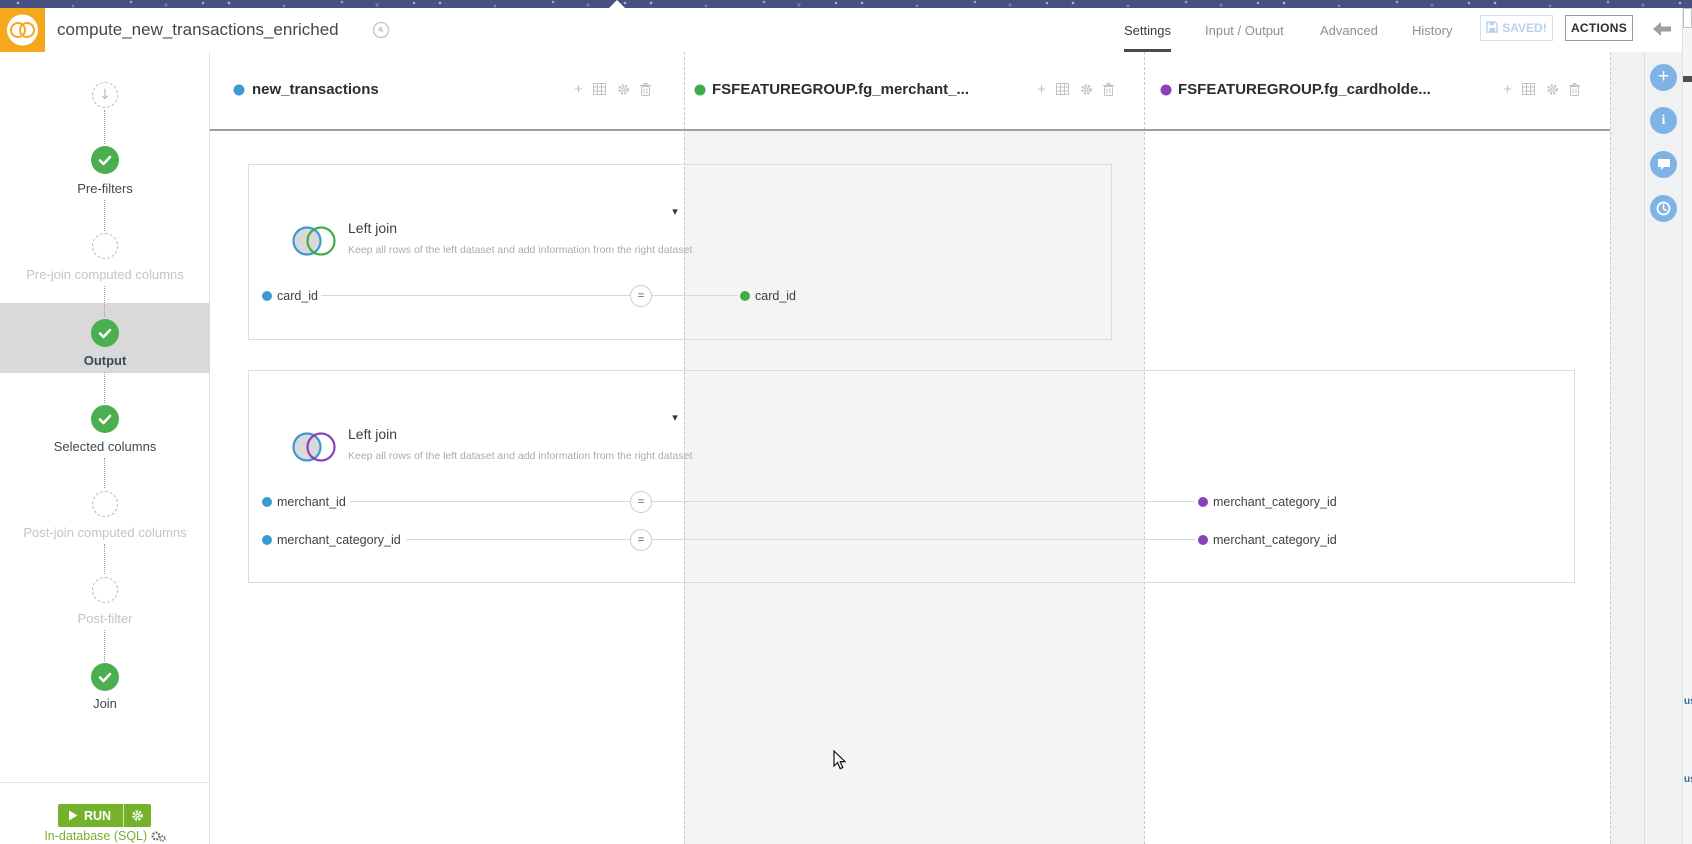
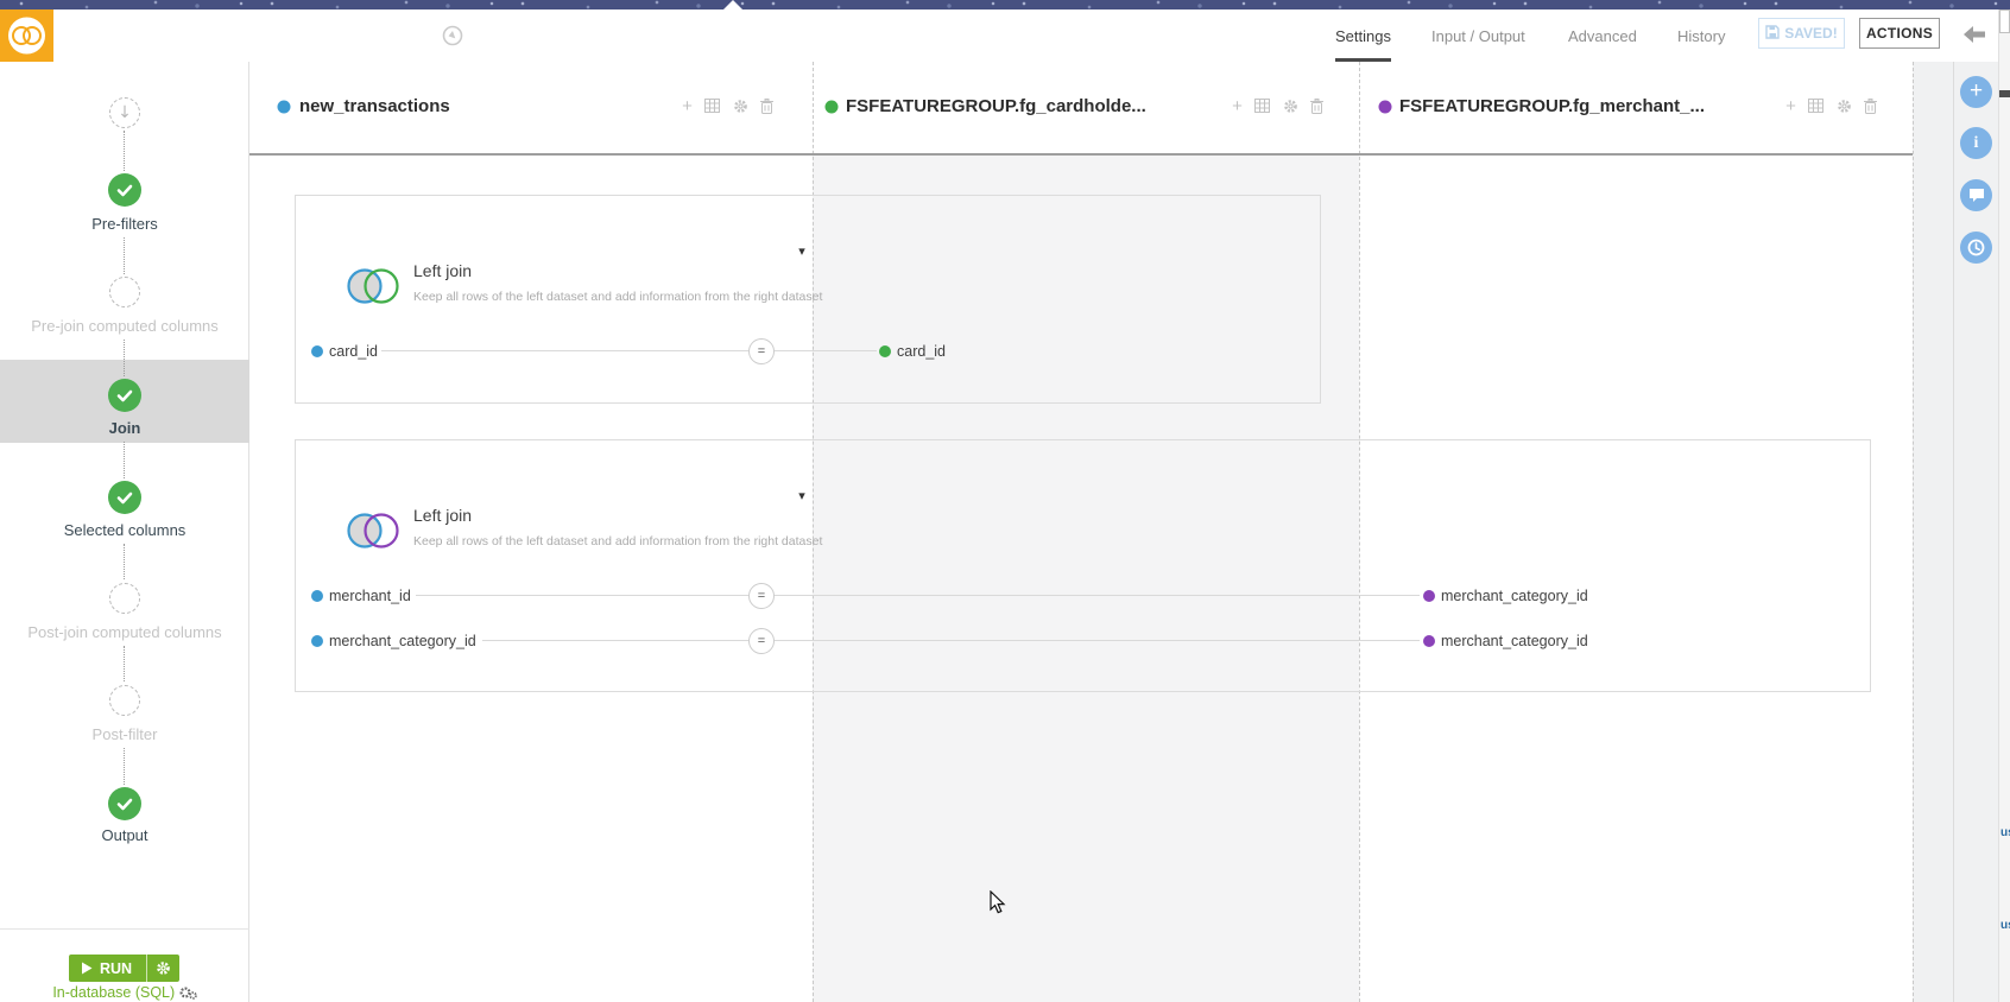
- compute_new_transactions_enriched
  Settings
  Input / Output
  Advanced
  History
  SAVED!
  ACTIONS
  ↓
  Pre-filters
  Pre-join computed columns
- Output
+ Join
  Selected columns
  Post-join computed columns
  Post-filter
- Join
+ Output
  RUN
  In-database (SQL)
  new_transactions
  +
- FSFEATUREGROUP.fg_merchant_...
+ FSFEATUREGROUP.fg_cardholde...
  +
- FSFEATUREGROUP.fg_cardholde...
+ FSFEATUREGROUP.fg_merchant_...
  +
  Left join
  Keep all rows of the left dataset and add information from the right dataset
  ▾
  card_id
  =
  card_id
  Left join
  Keep all rows of the left dataset and add information from the right dataset
  ▾
  merchant_id
  =
  merchant_category_id
  merchant_category_id
  =
  merchant_category_id
  +
  i
